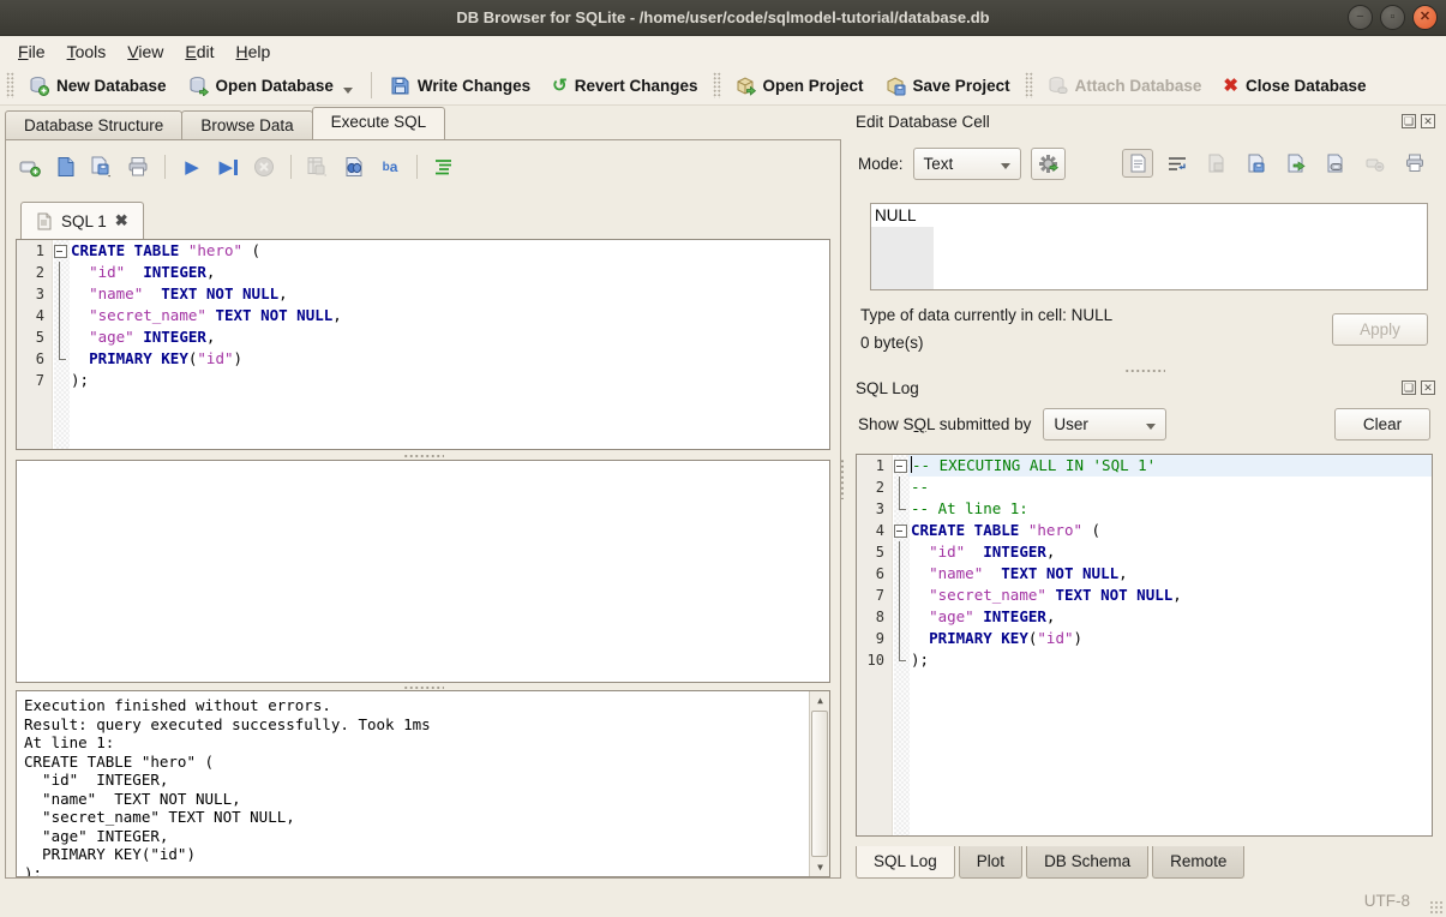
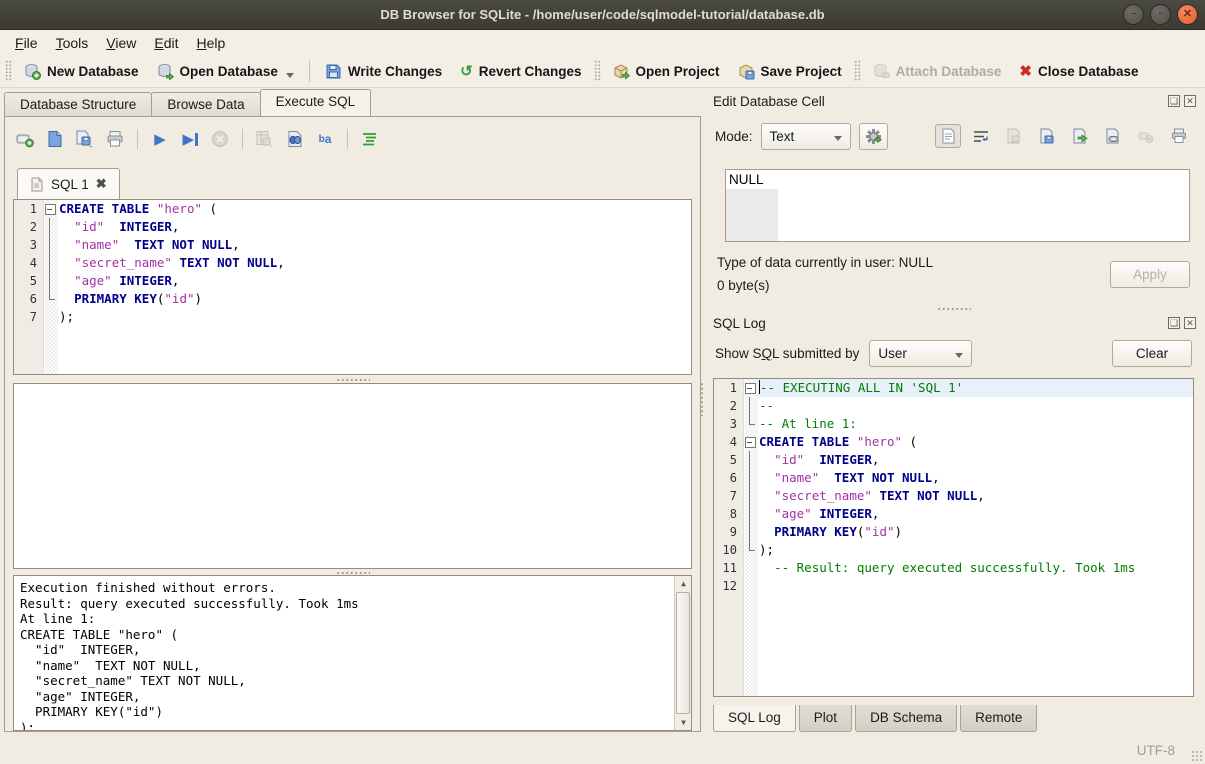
  DB Browser for SQLite - /home/user/code/sqlmodel-tutorial/database.db
  −
  ▫
  ✕
  File
  Tools
  View
  Edit
  Help
  New Database
  Open Database
  Write Changes
  ↺
  Revert Changes
  Open Project
  Save Project
  Attach Database
  ✖
  Close Database
  Database Structure
  Browse Data
  Execute SQL
  ▶
  ▶
  b
  a
  SQL 1
  ✖
  1
  CREATE TABLE "hero" (
  2
  "id" INTEGER,
  3
  "name" TEXT NOT NULL,
  4
  "secret_name" TEXT NOT NULL,
  5
  "age" INTEGER,
  6
  PRIMARY KEY("id")
  7
  );
  Execution finished without errors.
  Result: query executed successfully. Took 1ms
  At line 1:
  CREATE TABLE "hero" (
  "id" INTEGER,
  "name" TEXT NOT NULL,
  "secret_name" TEXT NOT NULL,
  "age" INTEGER,
  PRIMARY KEY("id")
  );
  ▲
  ▼
  Edit Database Cell
  ❏
  ✕
  Mode:
  Text
  NULL
- Type of data currently in cell: NULL
+ Type of data currently in user: NULL
  0 byte(s)
  Apply
  SQL Log
  ❏
  ✕
  Show SQL submitted by
  User
  Clear
  1
  -- EXECUTING ALL IN 'SQL 1'
  2
  --
  3
  -- At line 1:
  4
  CREATE TABLE "hero" (
  5
  "id" INTEGER,
  6
  "name" TEXT NOT NULL,
  7
  "secret_name" TEXT NOT NULL,
  8
  "age" INTEGER,
  9
  PRIMARY KEY("id")
  10
  );
+ 11
+ -- Result: query executed successfully. Took 1ms
+ 12
  SQL Log
  Plot
  DB Schema
  Remote
  UTF-8
